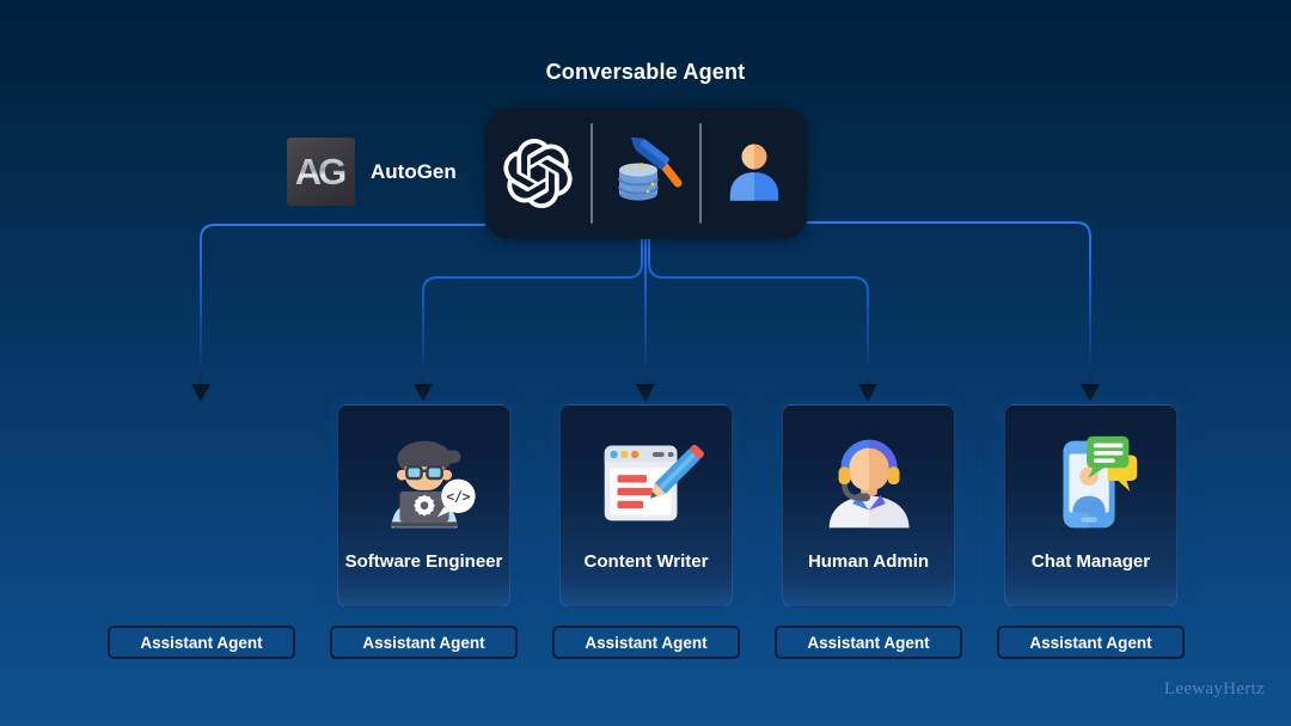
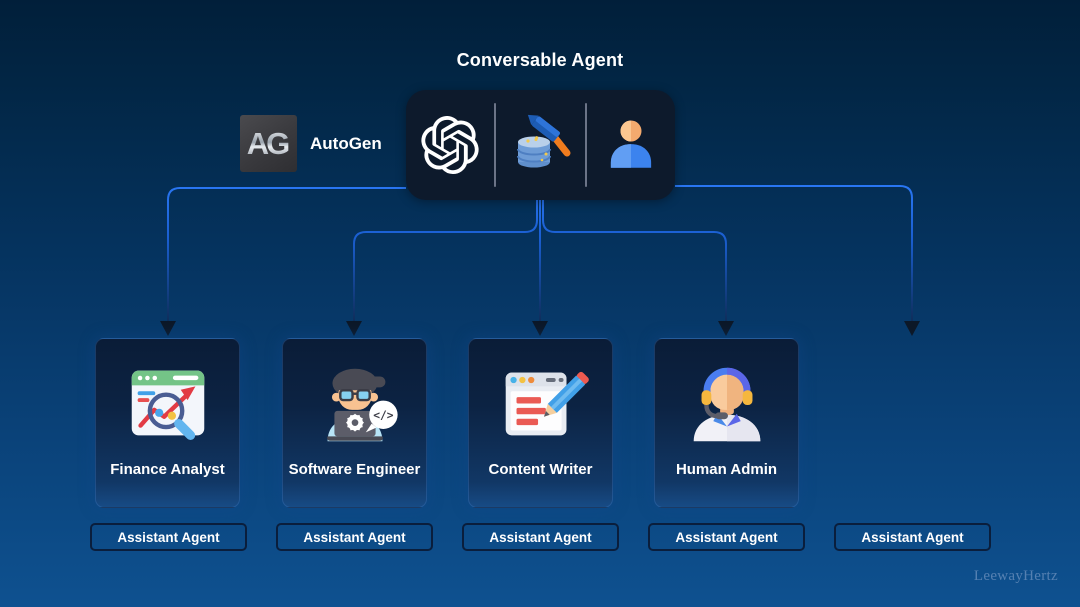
  Conversable Agent
  AG
  AutoGen
+ Finance Analyst
  </>
  Software Engineer
  Content Writer
  Human Admin
- Chat Manager
  Assistant Agent
  Assistant Agent
  Assistant Agent
  Assistant Agent
  Assistant Agent
  LeewayHertz
